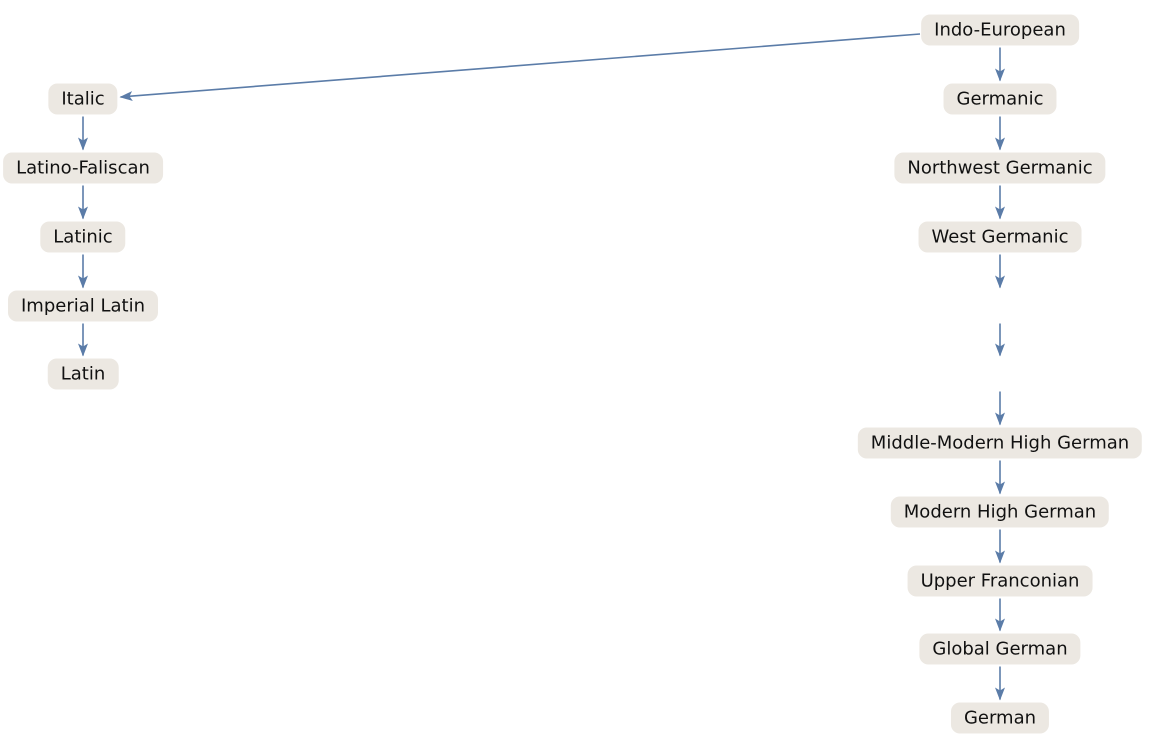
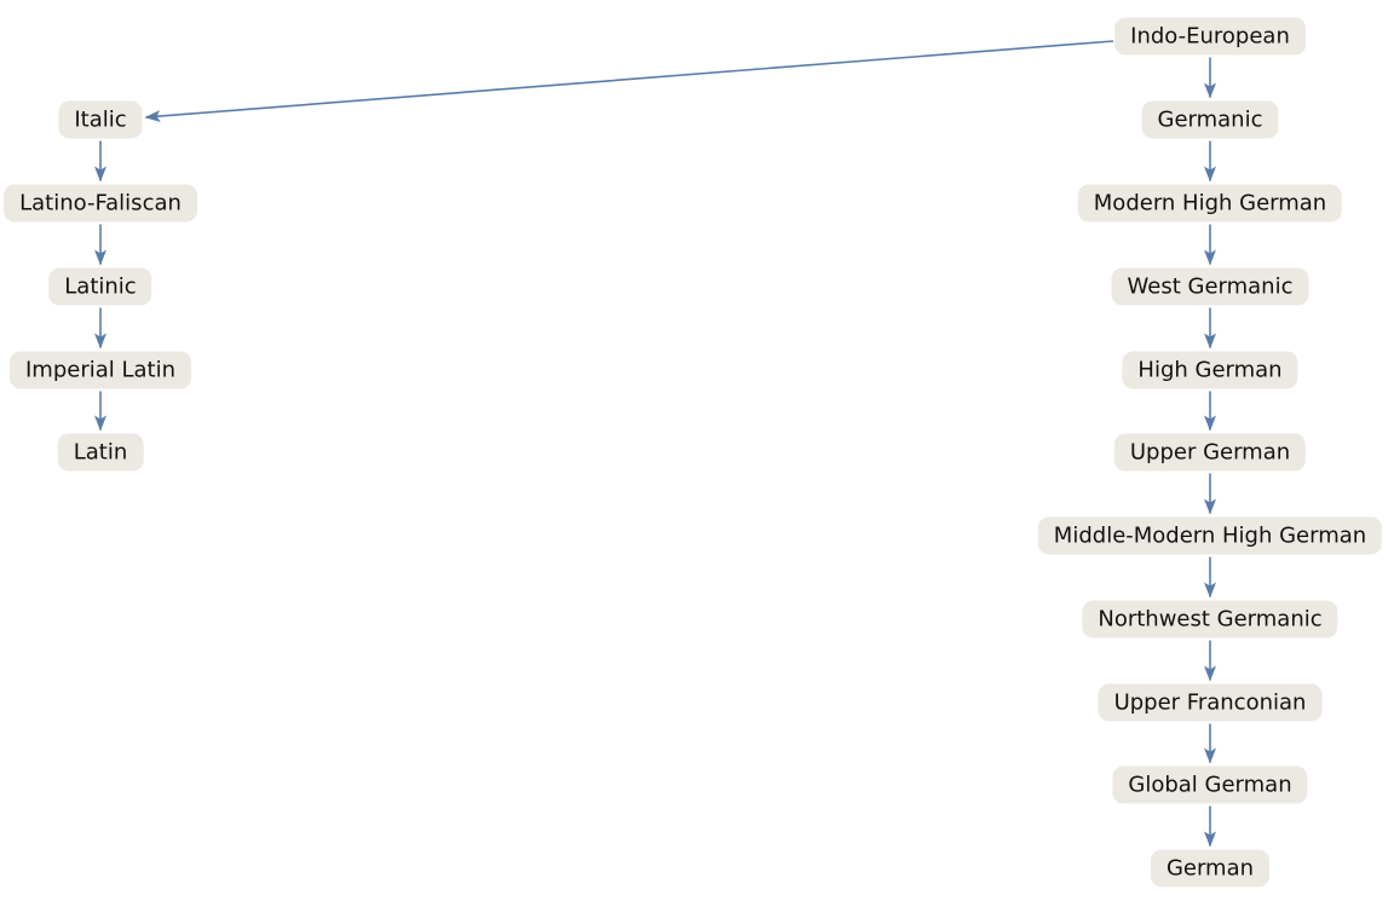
  Indo-European
  Germanic
- Northwest Germanic
+ Modern High German
  West Germanic
+ High German
+ Upper German
  Middle-Modern High German
- Modern High German
+ Northwest Germanic
  Upper Franconian
  Global German
  German
  Italic
  Latino-Faliscan
  Latinic
  Imperial Latin
  Latin
